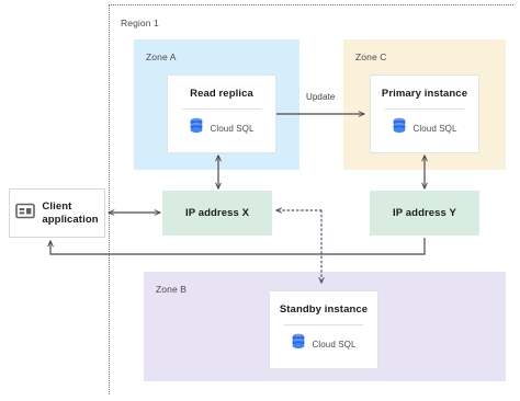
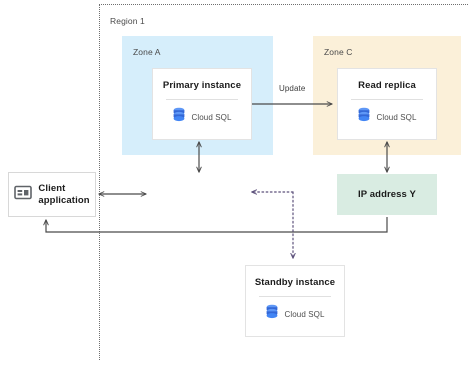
  Region 1
  Zone A
  Zone C
- Zone B
- Read replica
+ Primary instance
  Cloud SQL
- Primary instance
+ Read replica
  Cloud SQL
  Standby instance
  Cloud SQL
- IP address X
  IP address Y
  Client
  application
  Update
